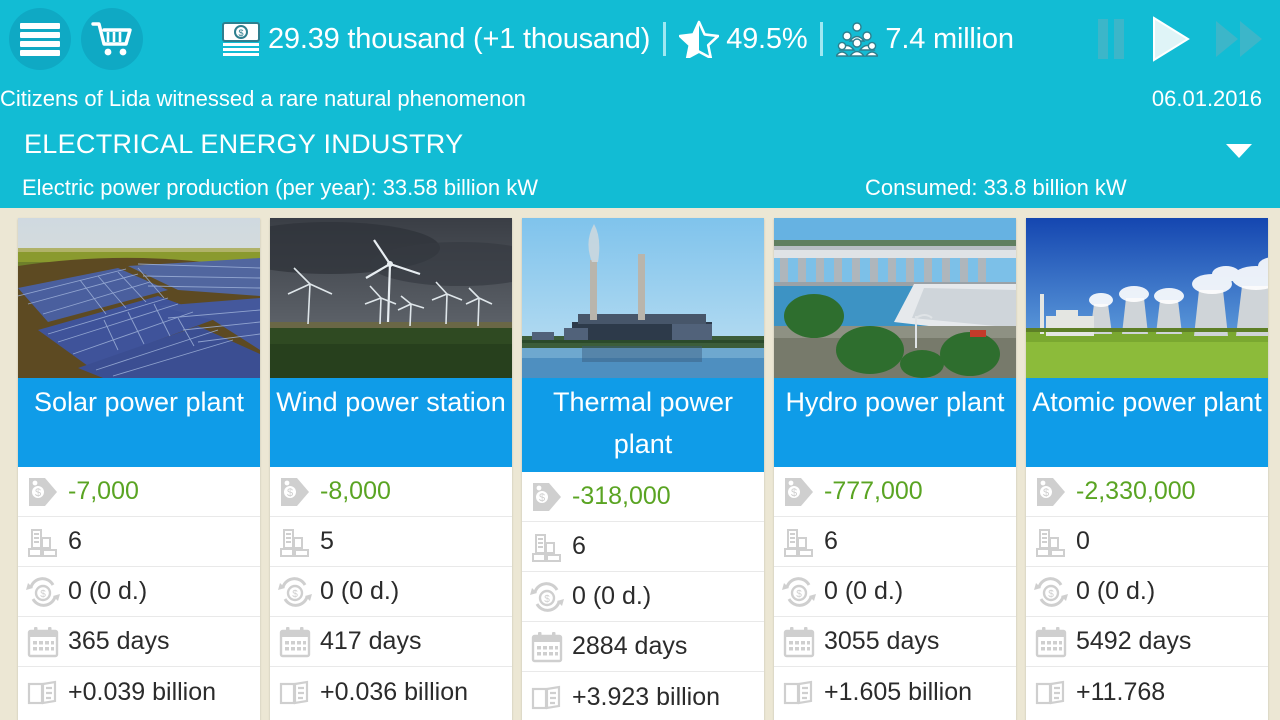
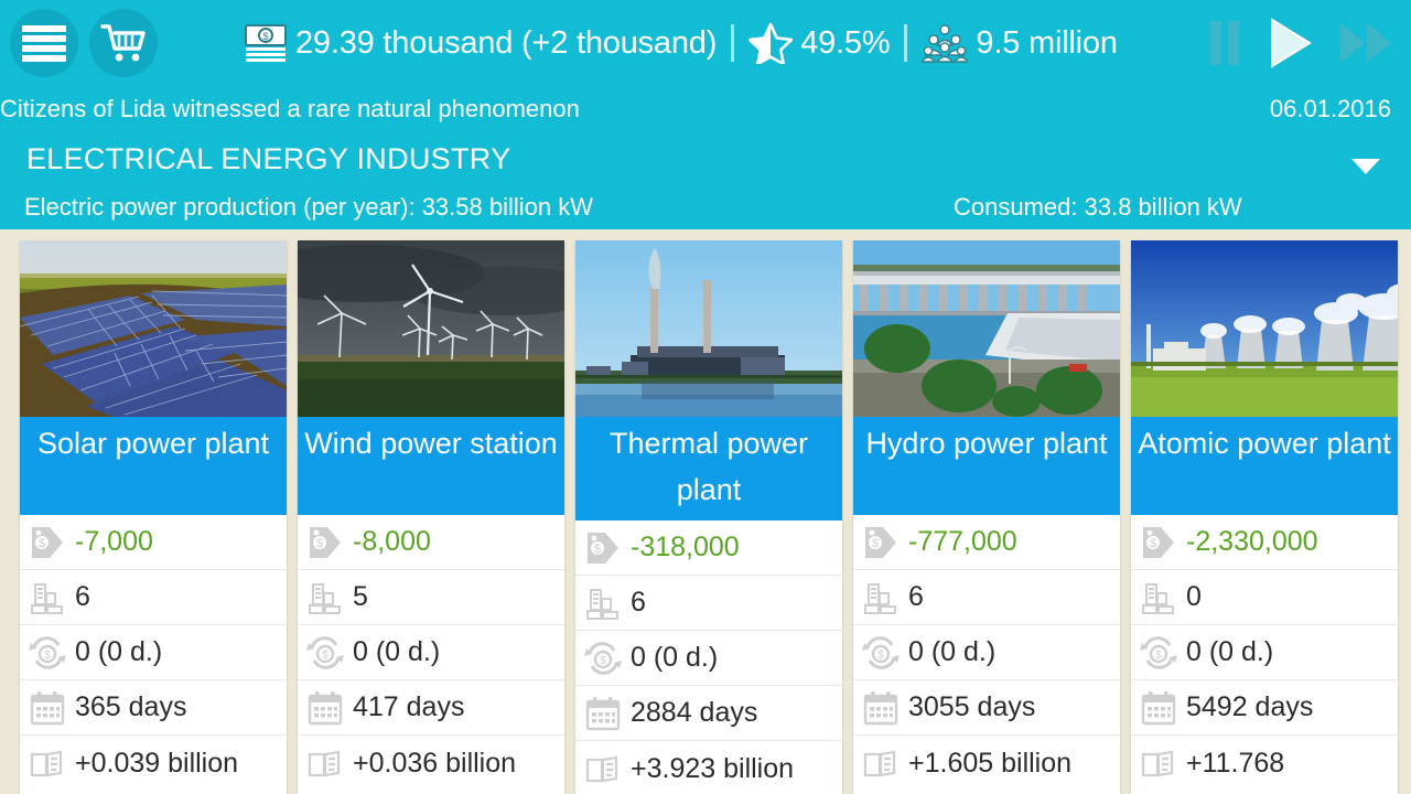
  $
- 29.39 thousand (+1 thousand)
+ 29.39 thousand (+2 thousand)
  49.5%
- 7.4 million
+ 9.5 million
  Citizens of Lida witnessed a rare natural phenomenon
  06.01.2016
  ELECTRICAL ENERGY INDUSTRY
  Electric power production (per year): 33.58 billion kW
  Consumed: 33.8 billion kW
  Solar power plant
  $
  -7,000
  6
  $
  0 (0 d.)
  365 days
  +0.039 billion
  Wind power station
  $
  -8,000
  5
  $
  0 (0 d.)
  417 days
  +0.036 billion
  Thermal power plant
  $
  -318,000
  6
  $
  0 (0 d.)
  2884 days
  +3.923 billion
  Hydro power plant
  $
  -777,000
  6
  $
  0 (0 d.)
  3055 days
  +1.605 billion
  Atomic power plant
  $
  -2,330,000
  0
  $
  0 (0 d.)
  5492 days
  +11.768
